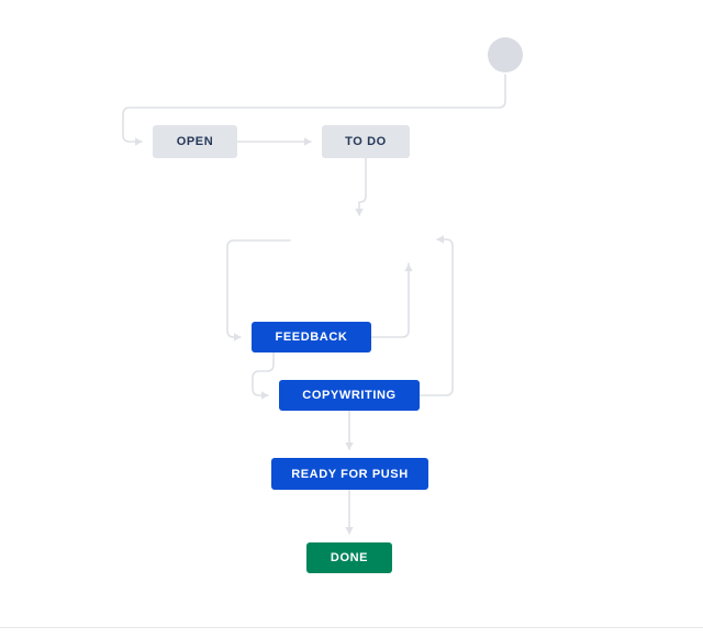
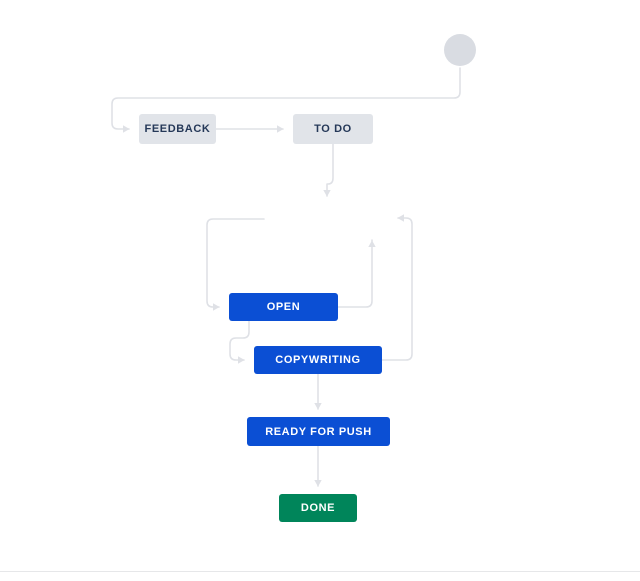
- OPEN
+ FEEDBACK
  TO DO
- FEEDBACK
+ OPEN
  COPYWRITING
  READY FOR PUSH
  DONE
